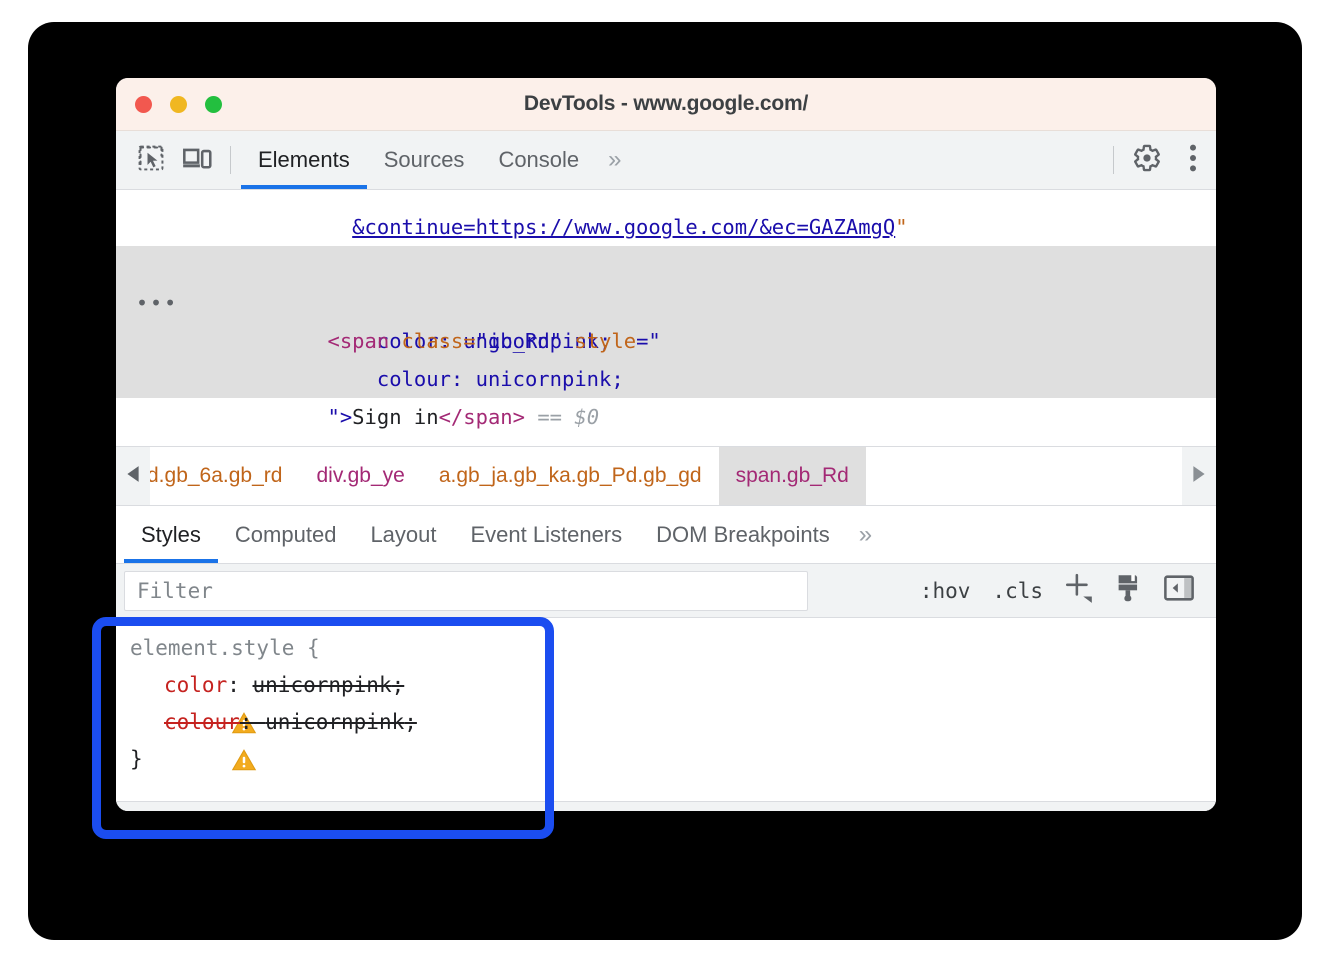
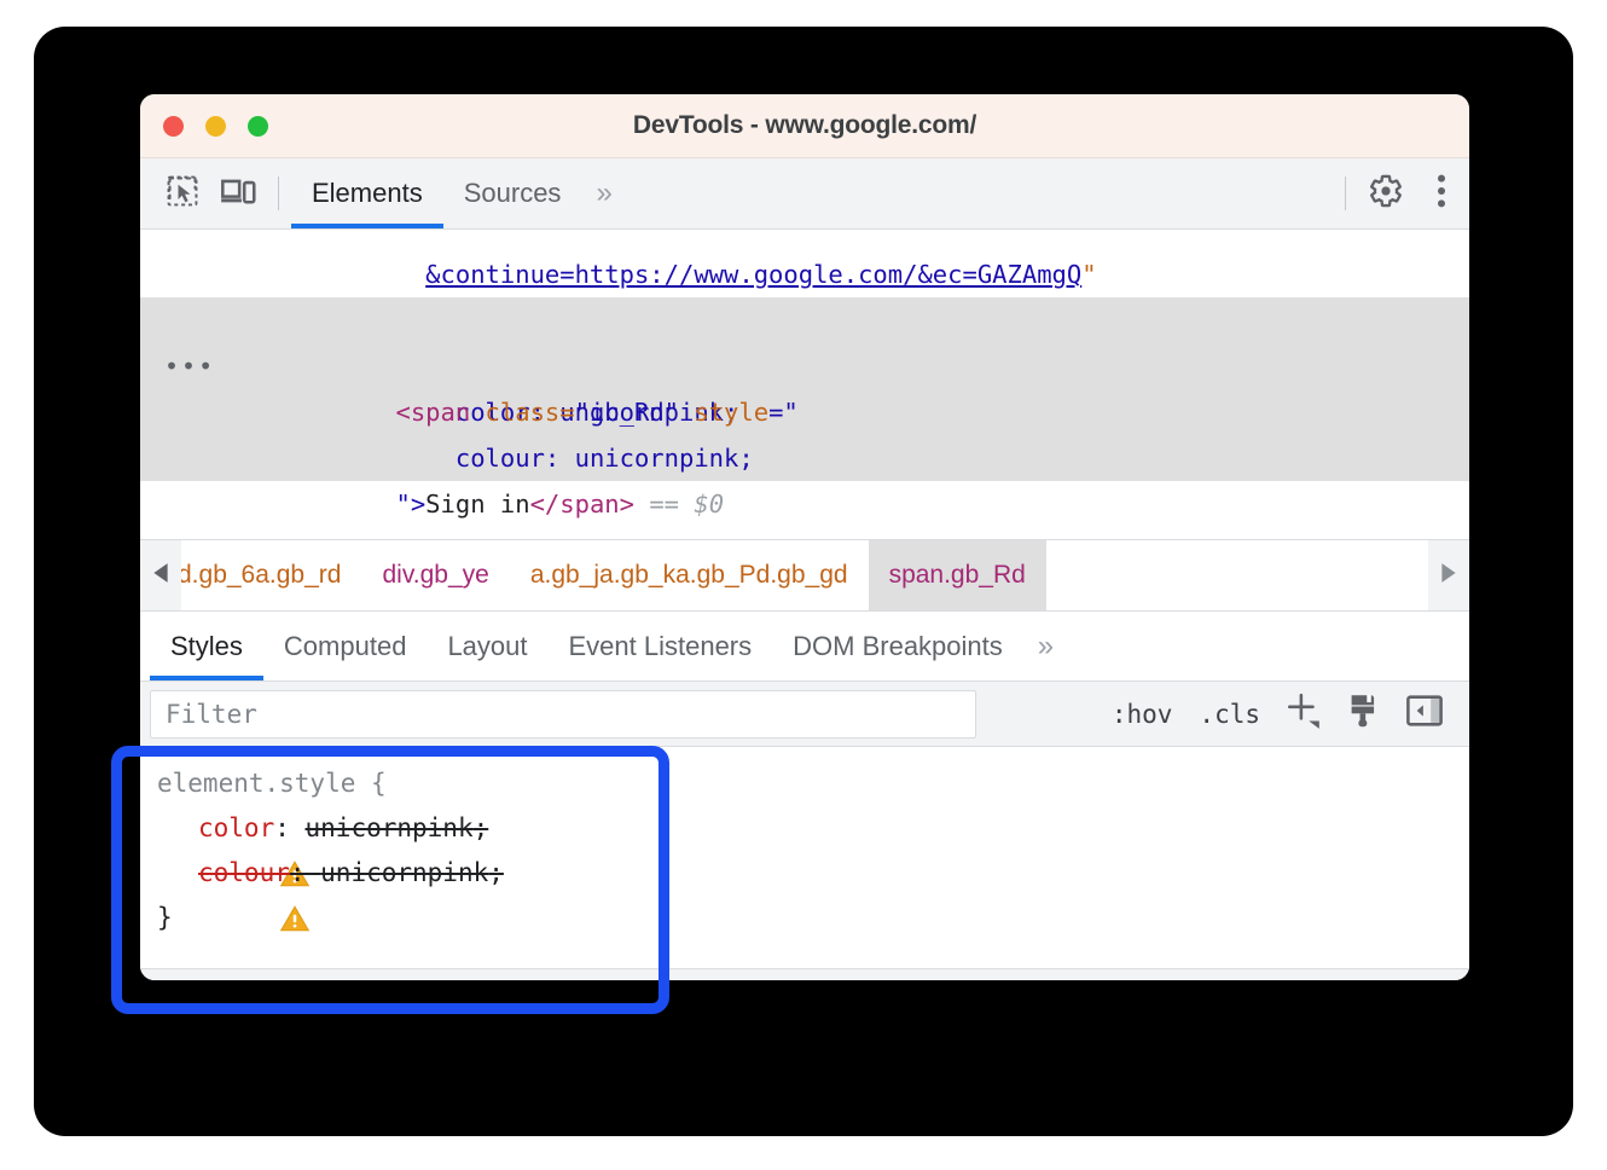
  DevTools - www.google.com/
  Elements
  Sources
- Console
  »
  &continue=https://www.google.com/&ec=GAZAmgQ"
  •••
  <span class="gb_Rd" style="
  colour: unicornpink;
  ">Sign in</span> == $0
  d.gb_6a.gb_rd
  div.gb_ye
  a.gb_ja.gb_ka.gb_Pd.gb_gd
  span.gb_Rd
  Styles
  Computed
  Layout
  Event Listeners
  DOM Breakpoints
  »
  Filter
  :hov
  .cls
  element.style {
  color
  :
  unicornpink
  ;
  colour
  :
  unicornpink
  ;
  }
